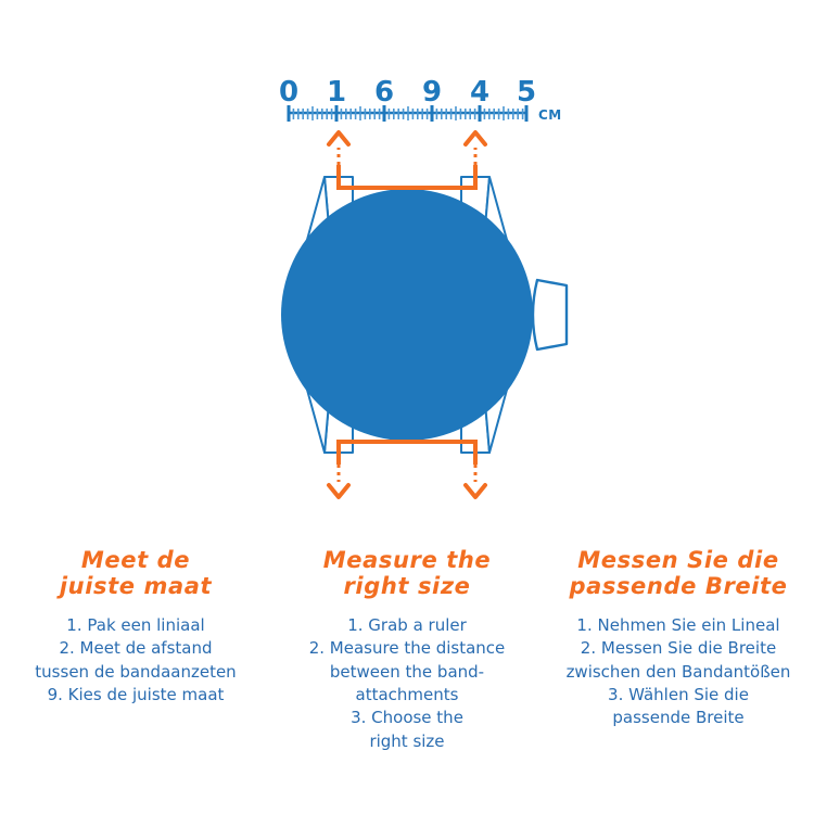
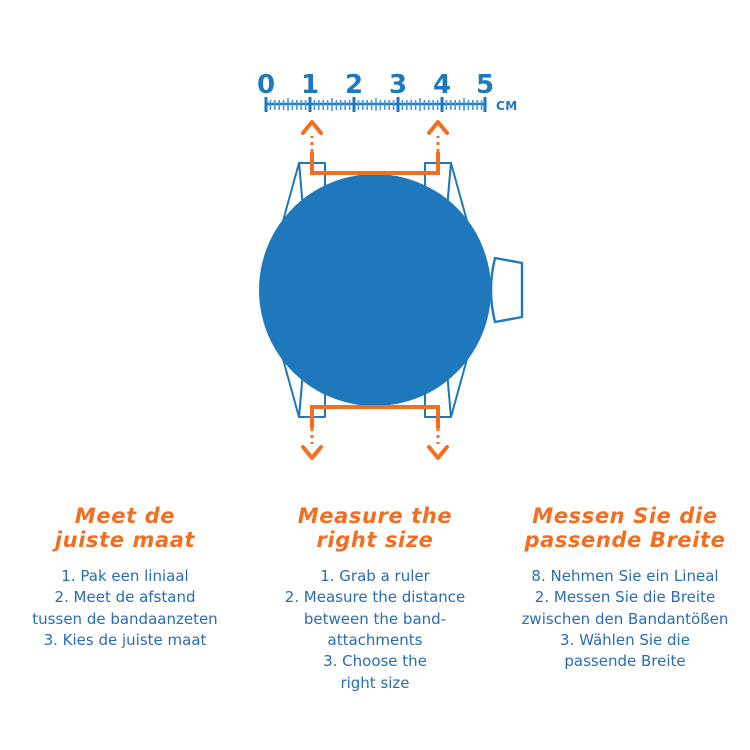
  0
  1
- 6
+ 2
- 9
+ 3
  4
  5
  CM
  Meet de
  juiste maat
  1. Pak een liniaal
  2. Meet de afstand
  tussen de bandaanzeten
- 9. Kies de juiste maat
+ 3. Kies de juiste maat
  Measure the
  right size
  1. Grab a ruler
  2. Measure the distance
  between the band-
  attachments
  3. Choose the
  right size
  Messen Sie die
  passende Breite
- 1. Nehmen Sie ein Lineal
+ 8. Nehmen Sie ein Lineal
  2. Messen Sie die Breite
  zwischen den Bandantößen
  3. Wählen Sie die
  passende Breite
